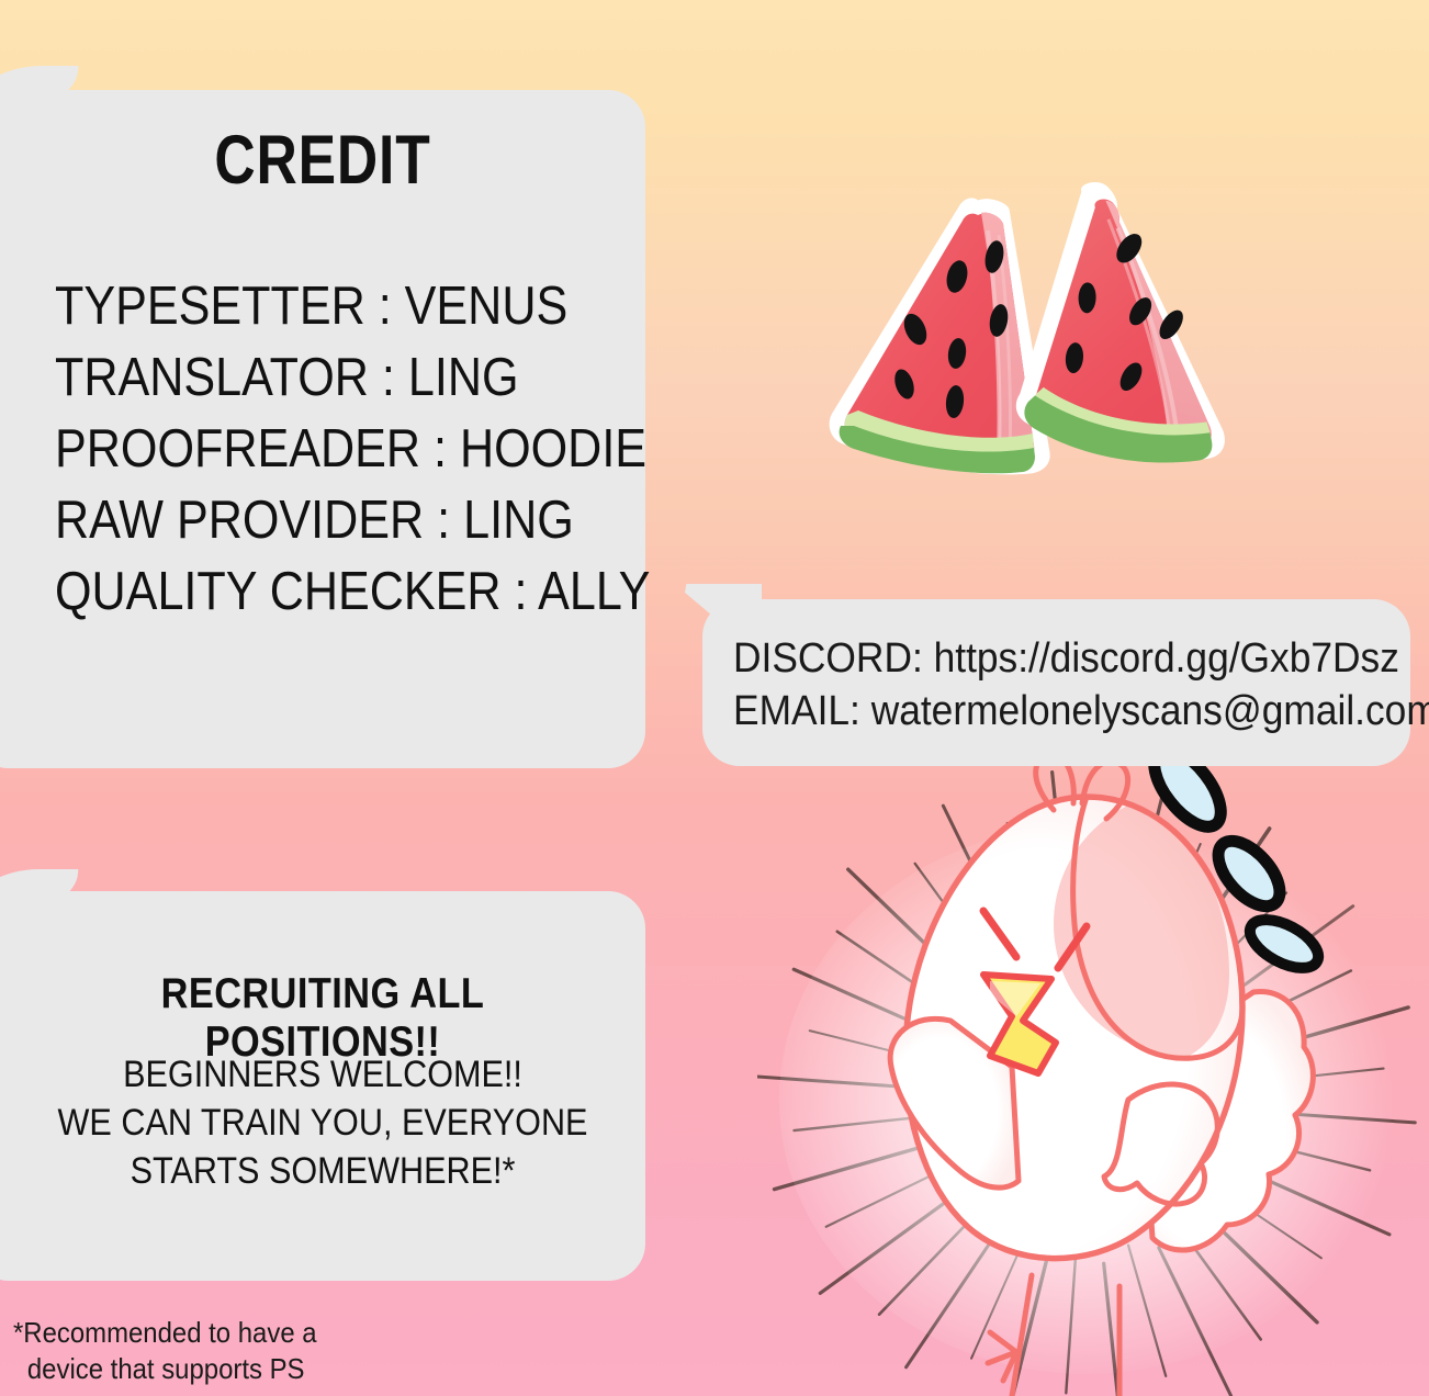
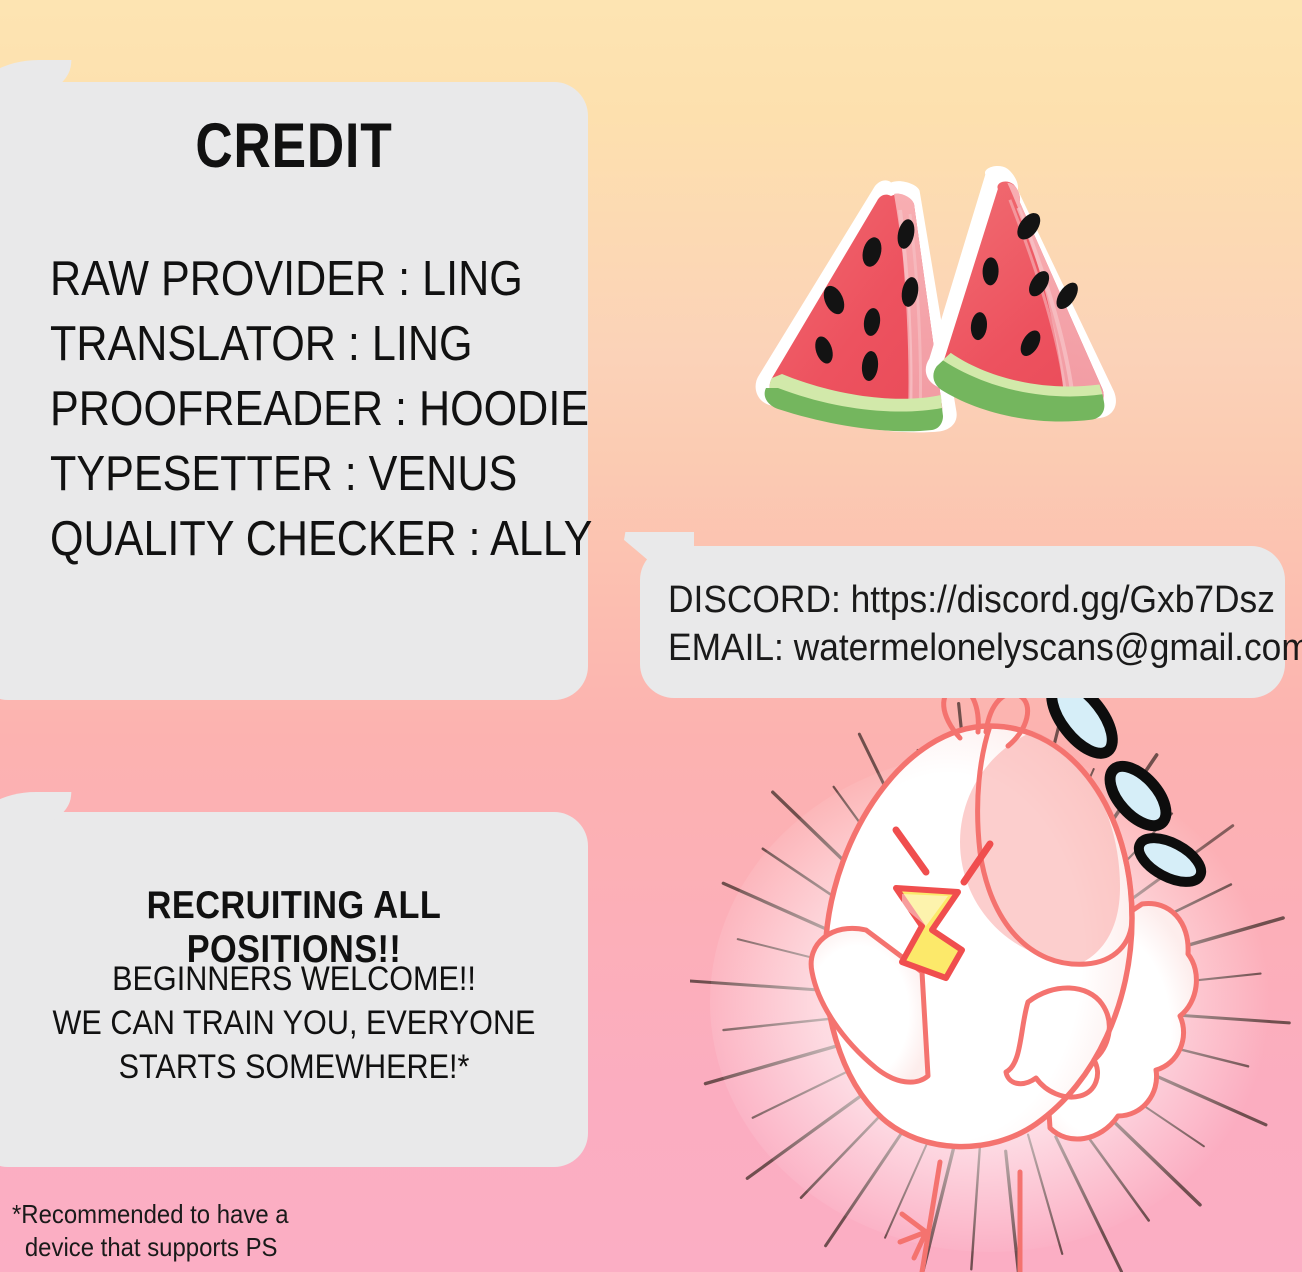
  CREDIT
- TYPESETTER : VENUS
+ RAW PROVIDER : LING
  TRANSLATOR : LING
  PROOFREADER : HOODIE
- RAW PROVIDER : LING
+ TYPESETTER : VENUS
  QUALITY CHECKER : ALLY
  DISCORD: https://discord.gg/Gxb7Dsz
  EMAIL: watermelonelyscans@gmail.com
  RECRUITING ALL POSITIONS!!
  BEGINNERS WELCOME!!
  WE CAN TRAIN YOU, EVERYONE
  STARTS SOMEWHERE!*
  *Recommended to have a
  device that supports PS
